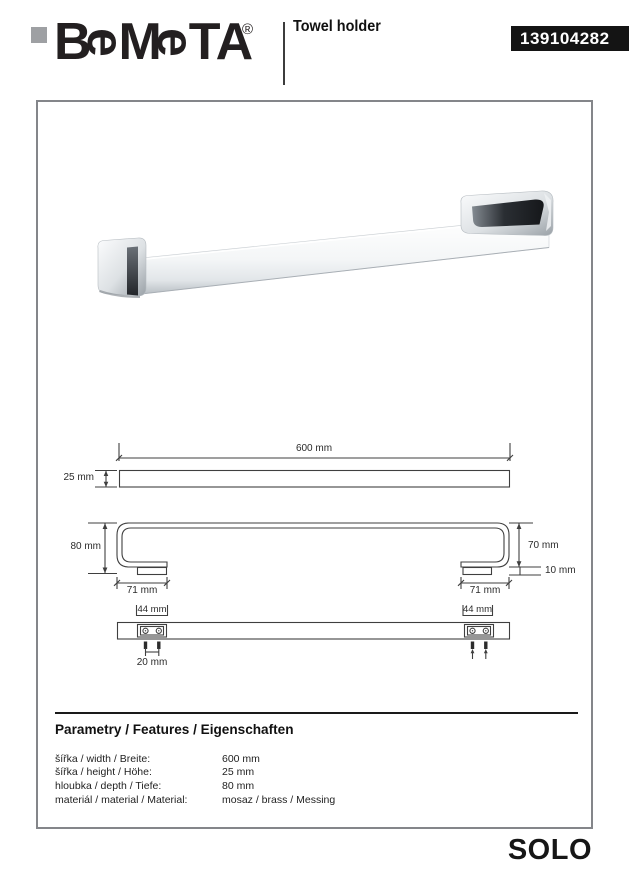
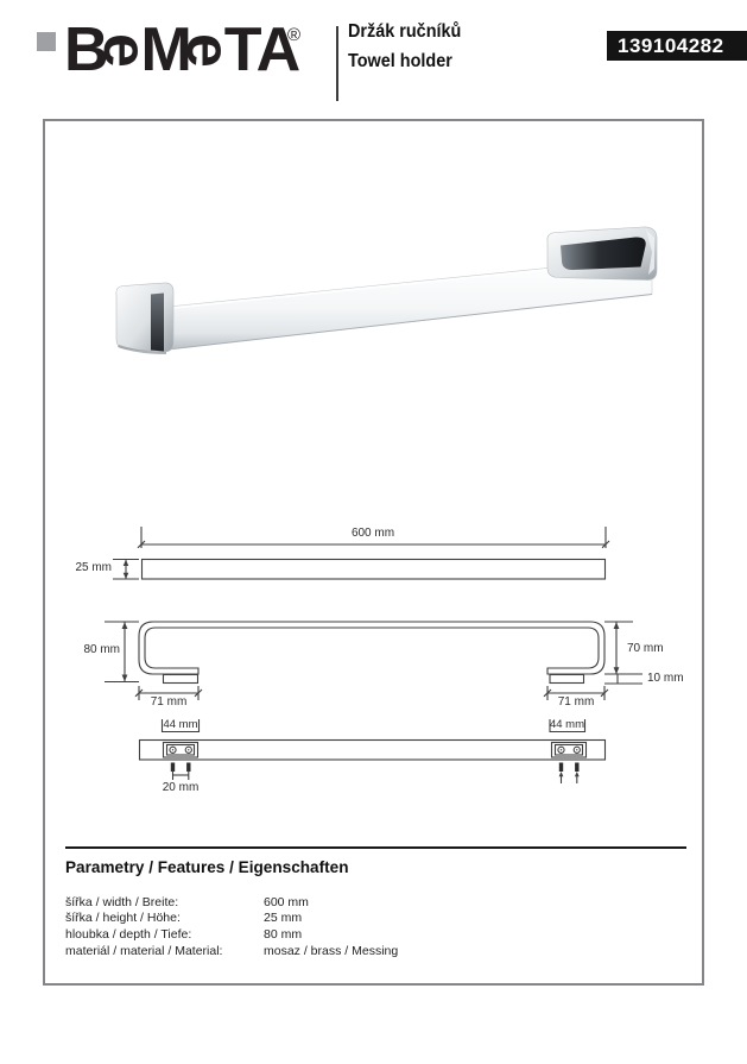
  ®
+ Držák ručníků
  Towel holder
  139104282
  600 mm
  25 mm
  80 mm
  70 mm
  10 mm
  71 mm
  71 mm
  44 mm
  44 mm
  20 mm
  Parametry / Features / Eigenschaften
  šířka / width / Breite:
  600 mm
  šířka / height / Höhe:
  25 mm
  hloubka / depth / Tiefe:
  80 mm
  materiál / material / Material:
  mosaz / brass / Messing
- SOLO
